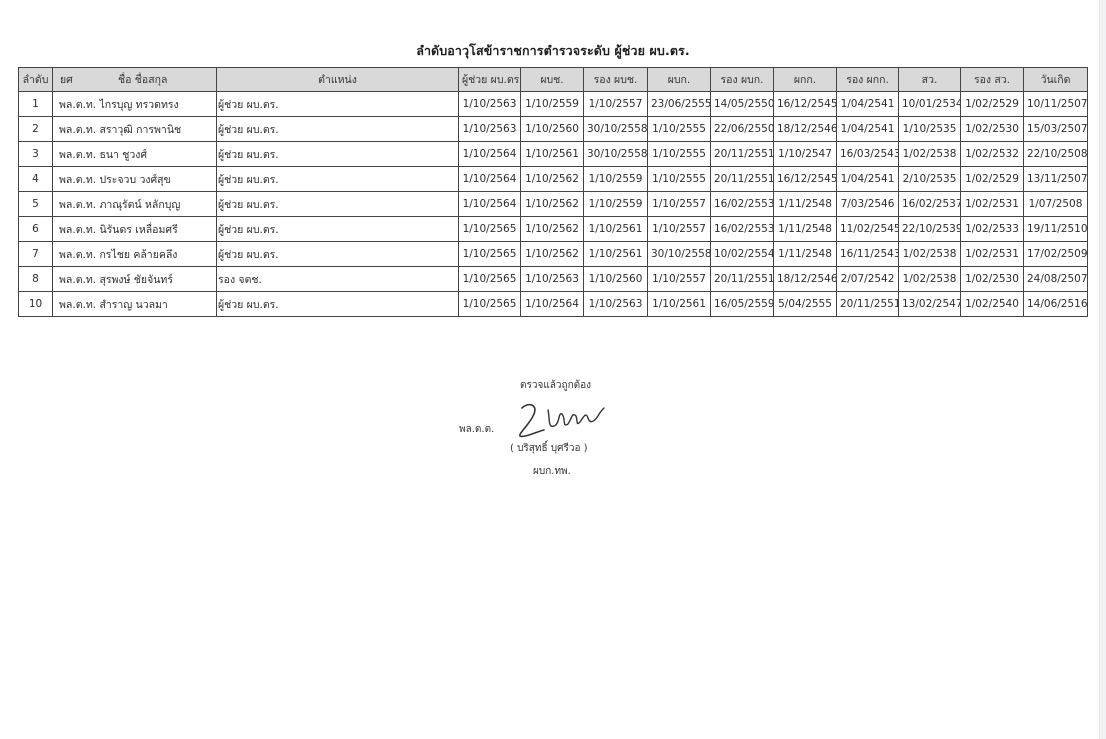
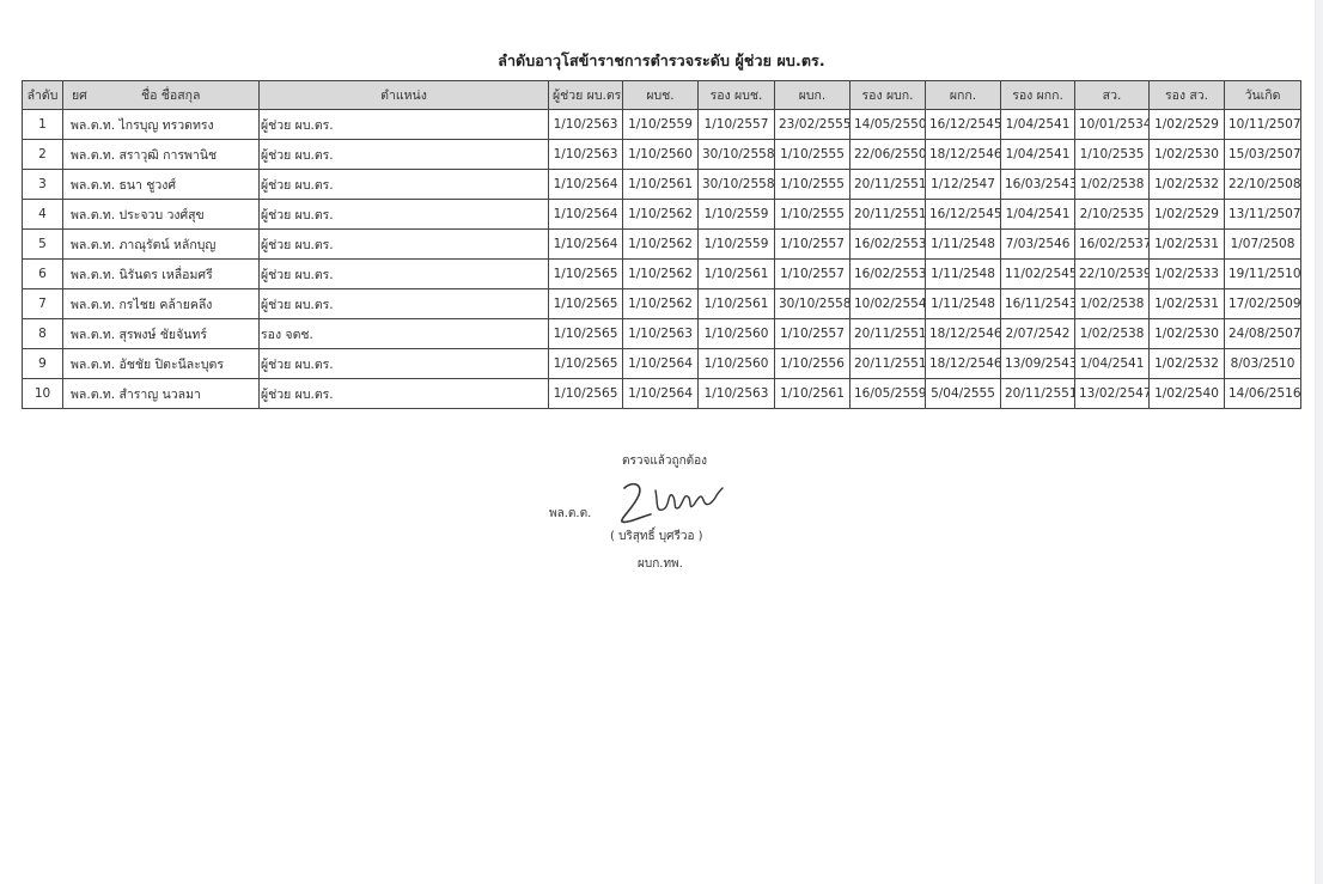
  ลำดับอาวุโสข้าราชการตำรวจระดับ ผู้ช่วย ผบ.ตร.
  ลำดับ	ยศ ชื่อ ชื่อสกุล	ตำแหน่ง	ผู้ช่วย ผบ.ตร	ผบช.	รอง ผบช.	ผบก.	รอง ผบก.	ผกก.	รอง ผกก.	สว.	รอง สว.	วันเกิด
- 1	พล.ต.ท. ไกรบุญ ทรวดทรง	ผู้ช่วย ผบ.ตร.	1/10/2563	1/10/2559	1/10/2557	23/06/2555	14/05/2550	16/12/2545	1/04/2541	10/01/2534	1/02/2529	10/11/2507
+ 1	พล.ต.ท. ไกรบุญ ทรวดทรง	ผู้ช่วย ผบ.ตร.	1/10/2563	1/10/2559	1/10/2557	23/02/2555	14/05/2550	16/12/2545	1/04/2541	10/01/2534	1/02/2529	10/11/2507
  2	พล.ต.ท. สราวุฒิ การพานิช	ผู้ช่วย ผบ.ตร.	1/10/2563	1/10/2560	30/10/2558	1/10/2555	22/06/2550	18/12/2546	1/04/2541	1/10/2535	1/02/2530	15/03/2507
- 3	พล.ต.ท. ธนา ชูวงศ์	ผู้ช่วย ผบ.ตร.	1/10/2564	1/10/2561	30/10/2558	1/10/2555	20/11/2551	1/10/2547	16/03/2543	1/02/2538	1/02/2532	22/10/2508
+ 3	พล.ต.ท. ธนา ชูวงศ์	ผู้ช่วย ผบ.ตร.	1/10/2564	1/10/2561	30/10/2558	1/10/2555	20/11/2551	1/12/2547	16/03/2543	1/02/2538	1/02/2532	22/10/2508
  4	พล.ต.ท. ประจวบ วงศ์สุข	ผู้ช่วย ผบ.ตร.	1/10/2564	1/10/2562	1/10/2559	1/10/2555	20/11/2551	16/12/2545	1/04/2541	2/10/2535	1/02/2529	13/11/2507
  5	พล.ต.ท. ภาณุรัตน์ หลักบุญ	ผู้ช่วย ผบ.ตร.	1/10/2564	1/10/2562	1/10/2559	1/10/2557	16/02/2553	1/11/2548	7/03/2546	16/02/2537	1/02/2531	1/07/2508
  6	พล.ต.ท. นิรันดร เหลื่อมศรี	ผู้ช่วย ผบ.ตร.	1/10/2565	1/10/2562	1/10/2561	1/10/2557	16/02/2553	1/11/2548	11/02/2545	22/10/2539	1/02/2533	19/11/2510
  7	พล.ต.ท. กรไชย คล้ายคลึง	ผู้ช่วย ผบ.ตร.	1/10/2565	1/10/2562	1/10/2561	30/10/2558	10/02/2554	1/11/2548	16/11/2543	1/02/2538	1/02/2531	17/02/2509
  8	พล.ต.ท. สุรพงษ์ ชัยจันทร์	รอง จตช.	1/10/2565	1/10/2563	1/10/2560	1/10/2557	20/11/2551	18/12/2546	2/07/2542	1/02/2538	1/02/2530	24/08/2507
+ 9	พล.ต.ท. อัชชัย ปิตะนีละบุตร	ผู้ช่วย ผบ.ตร.	1/10/2565	1/10/2564	1/10/2560	1/10/2556	20/11/2551	18/12/2546	13/09/2543	1/04/2541	1/02/2532	8/03/2510
  10	พล.ต.ท. สำราญ นวลมา	ผู้ช่วย ผบ.ตร.	1/10/2565	1/10/2564	1/10/2563	1/10/2561	16/05/2559	5/04/2555	20/11/2551	13/02/2547	1/02/2540	14/06/2516
  ตรวจแล้วถูกต้อง
  พล.ต.ต.
  ( บริสุทธิ์ บุศรีวอ )
  ผบก.ทพ.
